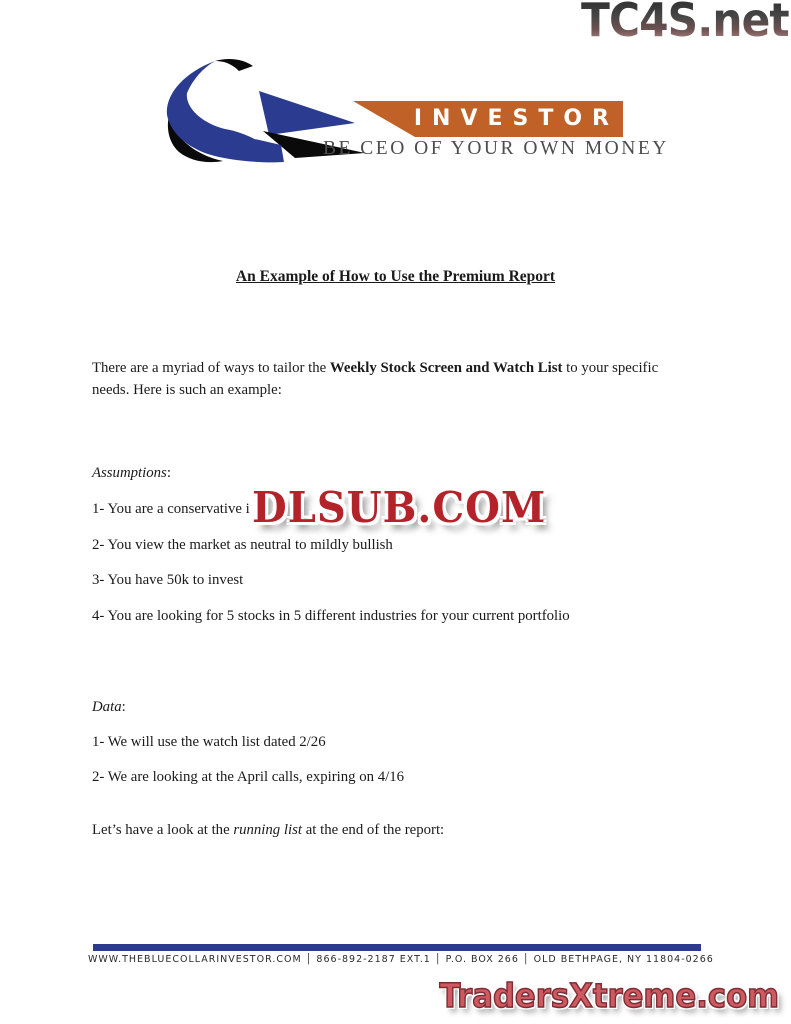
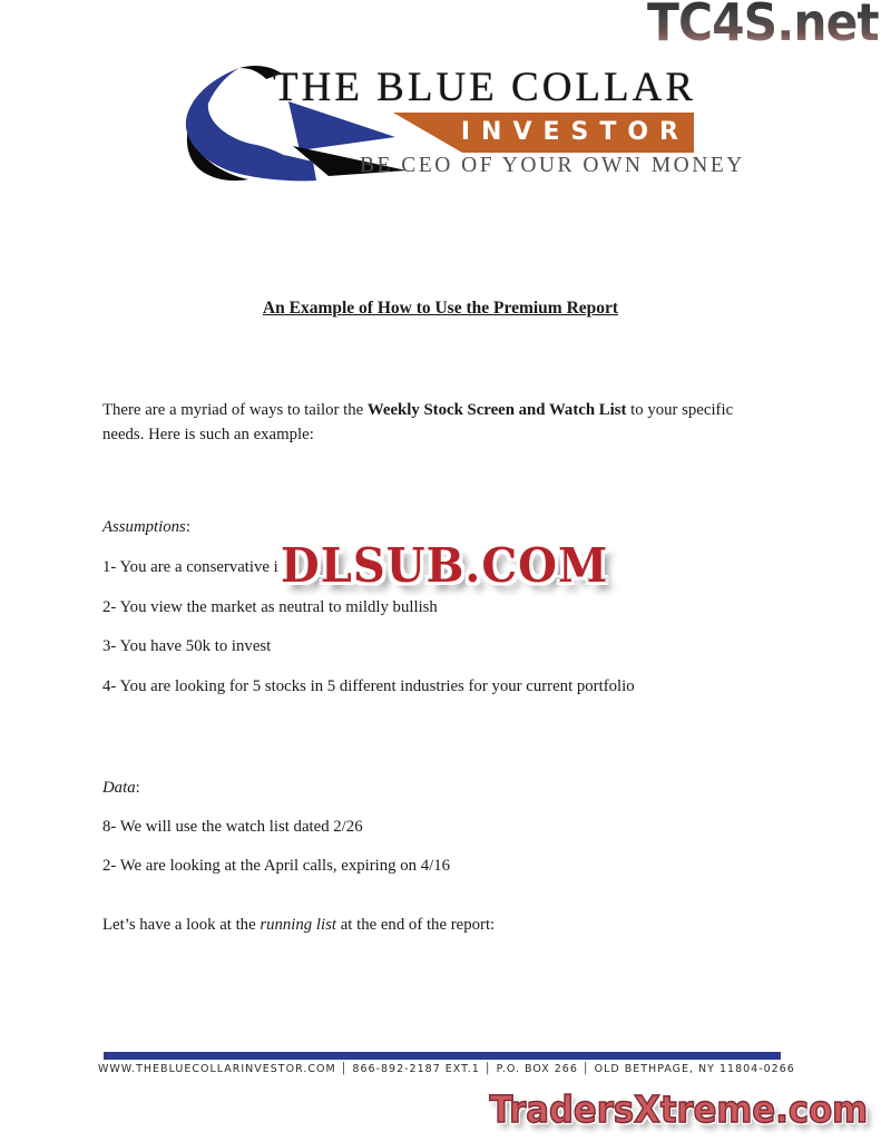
  TC4S.net
  INVESTOR
+ THE BLUE COLLAR
  BE CEO OF YOUR OWN MONEY
  An Example of How to Use the Premium Report
  There are a myriad of ways to tailor the Weekly Stock Screen and Watch List to your specific
  needs. Here is such an example:
  Assumptions:
  1- You are a conservative i
  2- You view the market as neutral to mildly bullish
  3- You have 50k to invest
  4- You are looking for 5 stocks in 5 different industries for your current portfolio
  DLSUB.COM
  Data:
- 1- We will use the watch list dated 2/26
+ 8- We will use the watch list dated 2/26
  2- We are looking at the April calls, expiring on 4/16
  Let’s have a look at the running list at the end of the report:
  WWW.THEBLUECOLLARINVESTOR.COM │ 866-892-2187 EXT.1 │ P.O. BOX 266 │ OLD BETHPAGE, NY 11804-0266
  TradersXtreme.com
